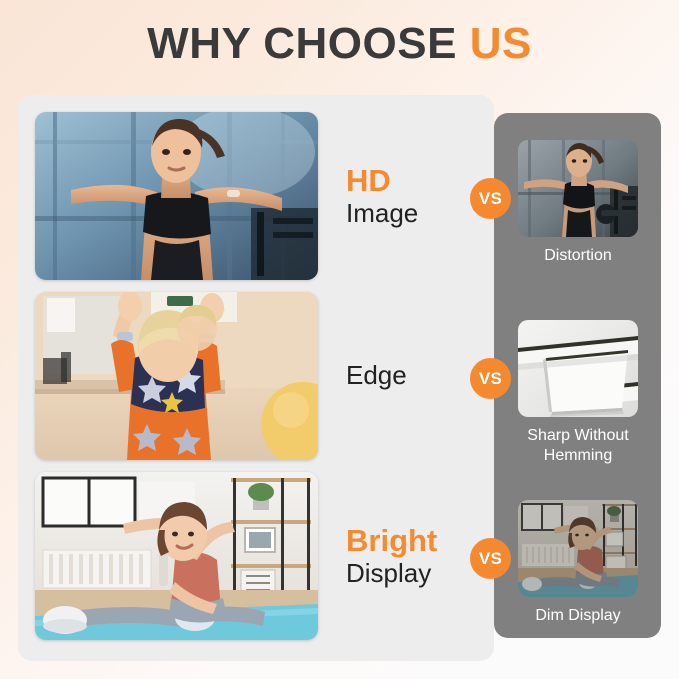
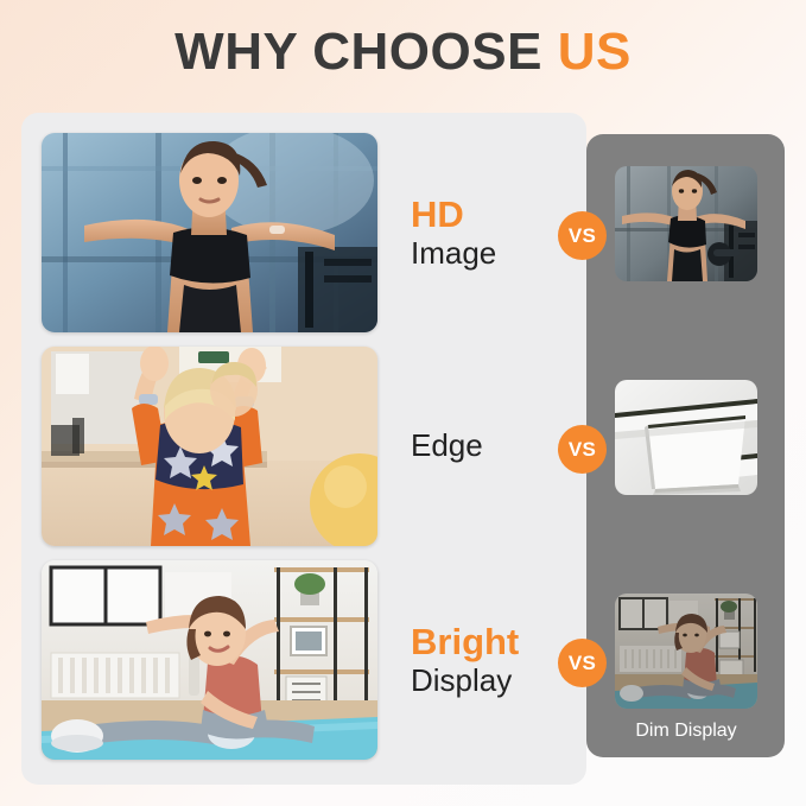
  WHY CHOOSE US
  HD
  Image
  Edge
  Bright
  Display
  VS
  VS
  VS
- Distortion
- Sharp Without Hemming
  Dim Display
